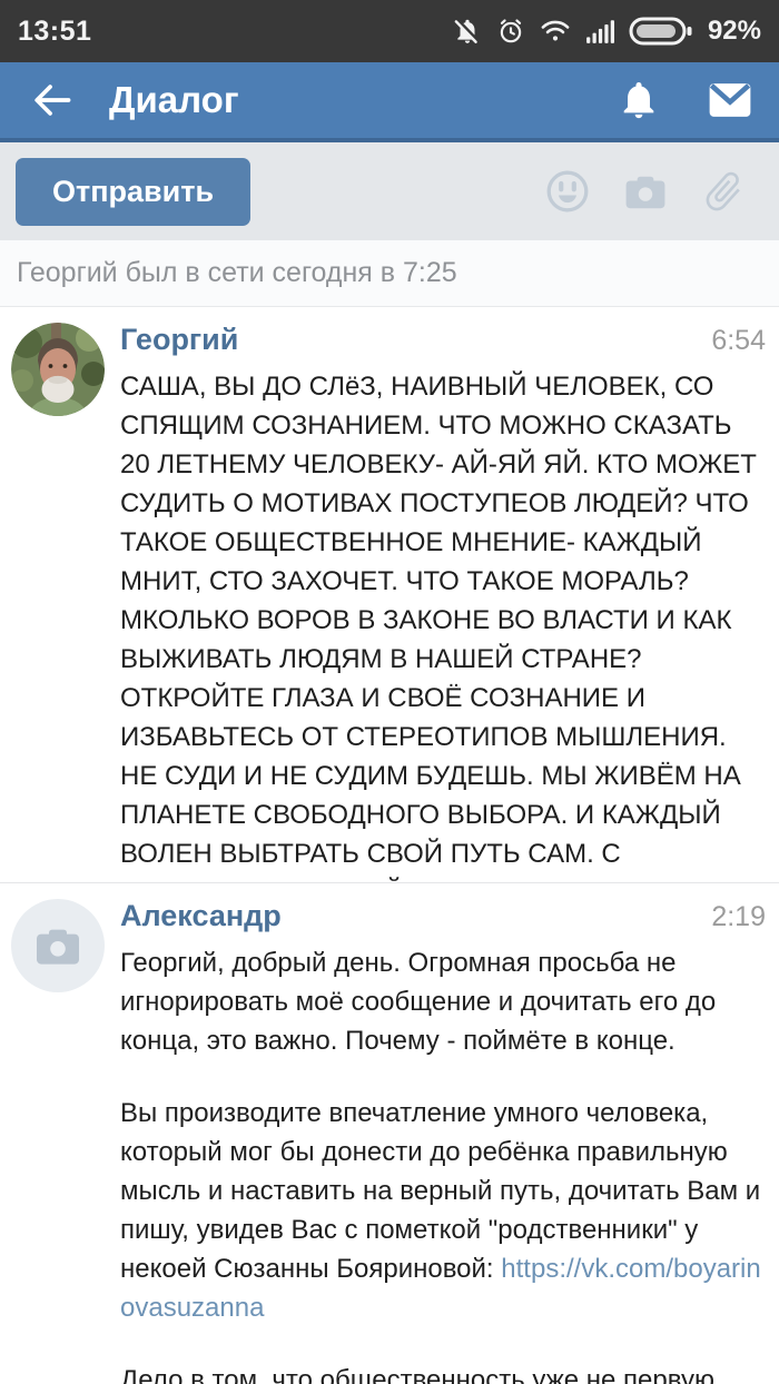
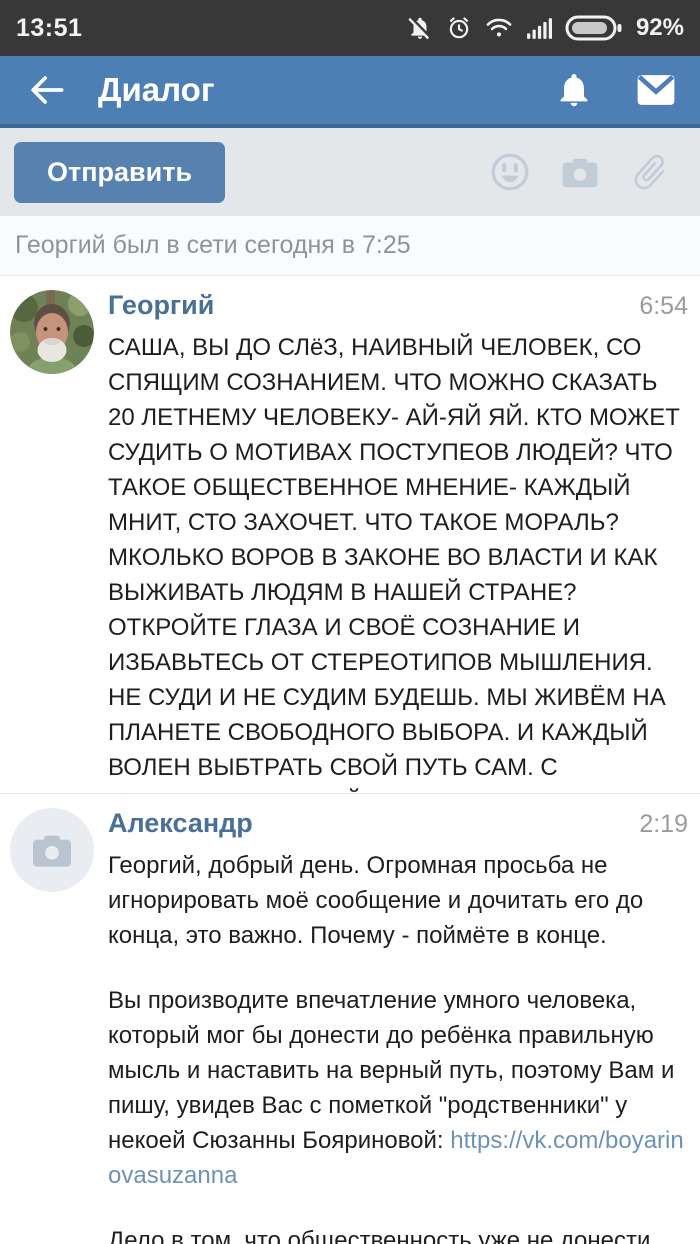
  13:51
  92%
  Диалог
  Отправить
  Георгий был в сети сегодня в 7:25
  Георгий
  6:54
  САША, ВЫ ДО СЛёЗ, НАИВНЫЙ ЧЕЛОВЕК, СО СПЯЩИМ СОЗНАНИЕМ. ЧТО МОЖНО СКАЗАТЬ 20 ЛЕТНЕМУ ЧЕЛОВЕКУ- АЙ-ЯЙ ЯЙ. КТО МОЖЕТ СУДИТЬ О МОТИВАХ ПОСТУПЕОВ ЛЮДЕЙ? ЧТО ТАКОЕ ОБЩЕСТВЕННОЕ МНЕНИЕ- КАЖДЫЙ МНИТ, СТО ЗАХОЧЕТ. ЧТО ТАКОЕ МОРАЛЬ? МКОЛЬКО ВОРОВ В ЗАКОНЕ ВО ВЛАСТИ И КАК ВЫЖИВАТЬ ЛЮДЯМ В НАШЕЙ СТРАНЕ? ОТКРОЙТЕ ГЛАЗА И СВОЁ СОЗНАНИЕ И ИЗБАВЬТЕСЬ ОТ СТЕРЕОТИПОВ МЫШЛЕНИЯ. НЕ СУДИ И НЕ СУДИМ БУДЕШЬ. МЫ ЖИВЁМ НА ПЛАНЕТЕ СВОБОДНОГО ВЫБОРА. И КАЖДЫЙ ВОЛЕН ВЫБТРАТЬ СВОЙ ПУТЬ САМ. С
  Александр
  2:19
  Георгий, добрый день. Огромная просьба не игнорировать моё сообщение и дочитать его до конца, это важно. Почему - поймёте в конце.
- Вы производите впечатление умного человека, который мог бы донести до ребёнка правильную мысль и наставить на верный путь, дочитать Вам и пишу, увидев Вас с пометкой "родственники" у некоей Сюзанны Бояриновой: https://vk.com/boyarinovasuzanna
+ Вы производите впечатление умного человека, который мог бы донести до ребёнка правильную мысль и наставить на верный путь, поэтому Вам и пишу, увидев Вас с пометкой "родственники" у некоей Сюзанны Бояриновой: https://vk.com/boyarinovasuzanna
- Дело в том, что общественность уже не первую
+ Дело в том, что общественность уже не донести
